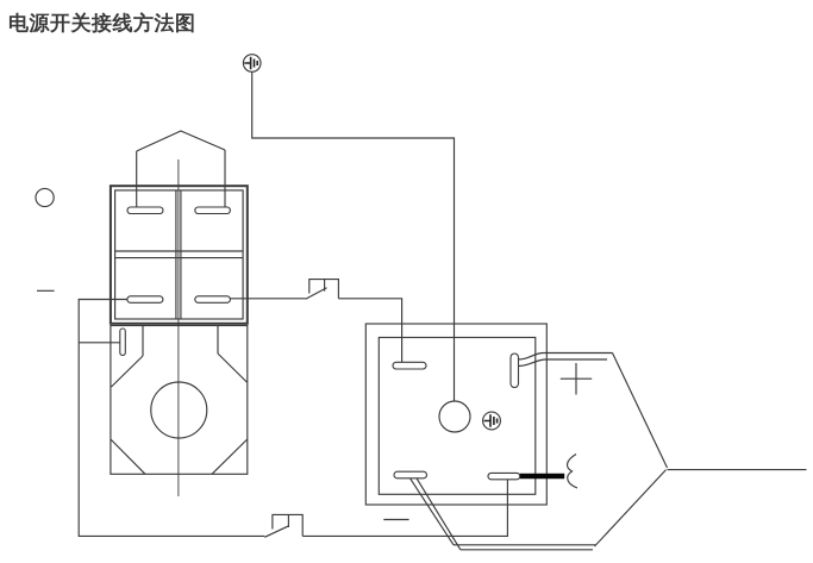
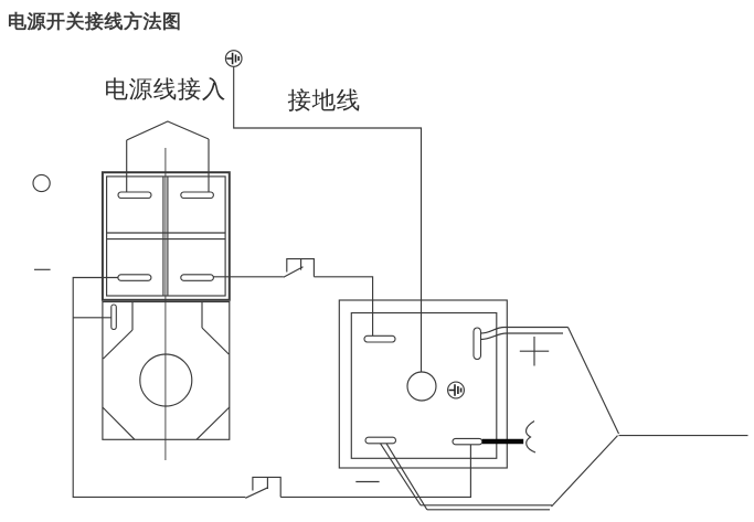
  电源开关接线方法图
+ 电源线接入
+ 接地线
